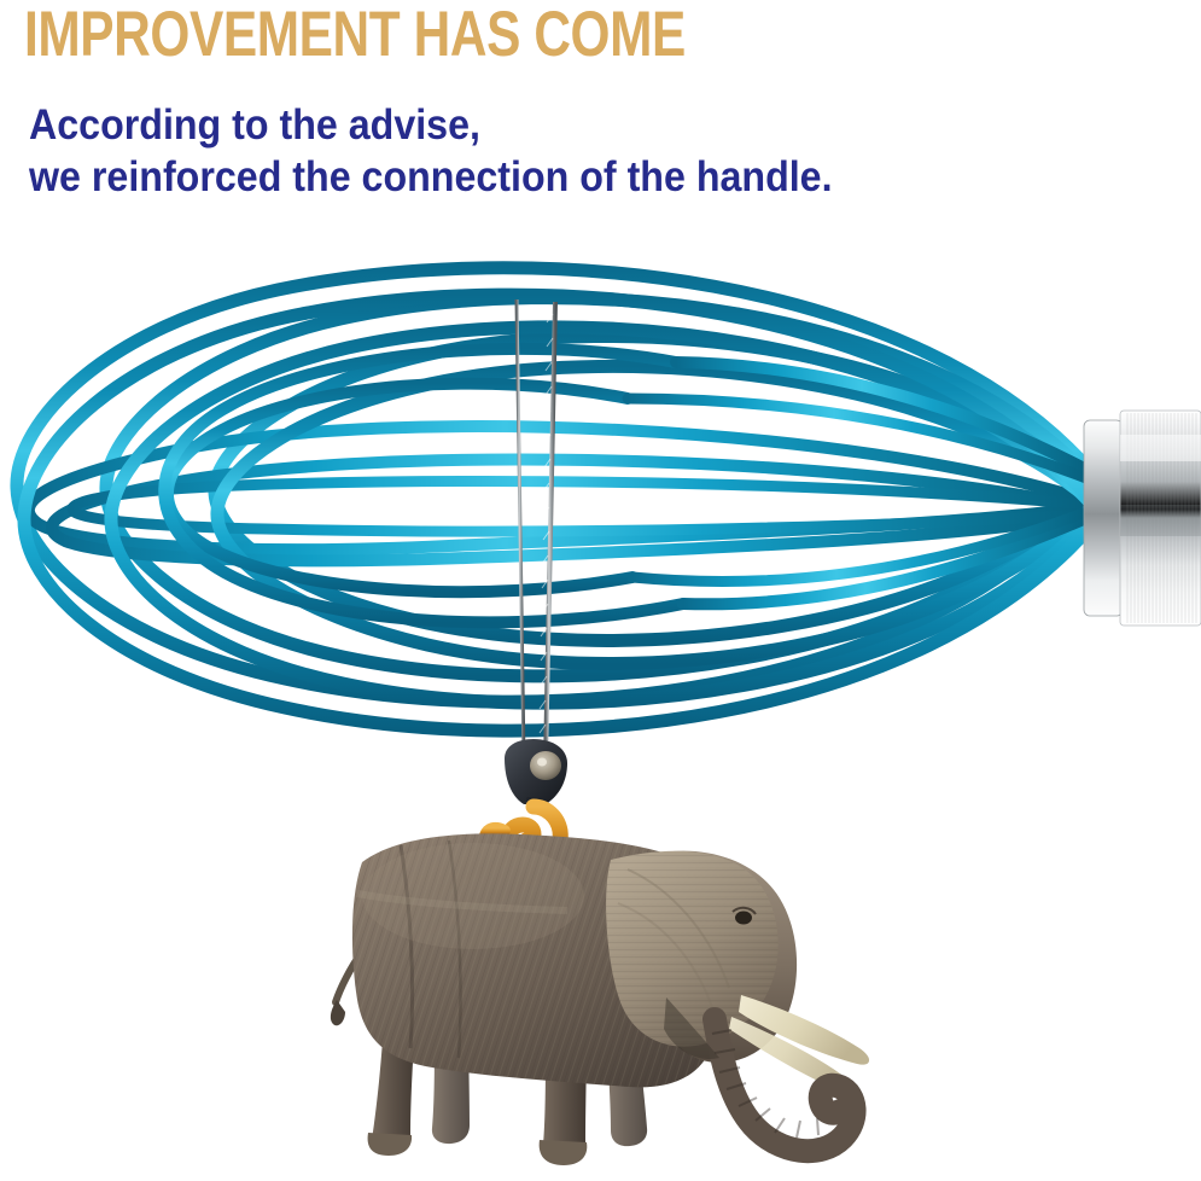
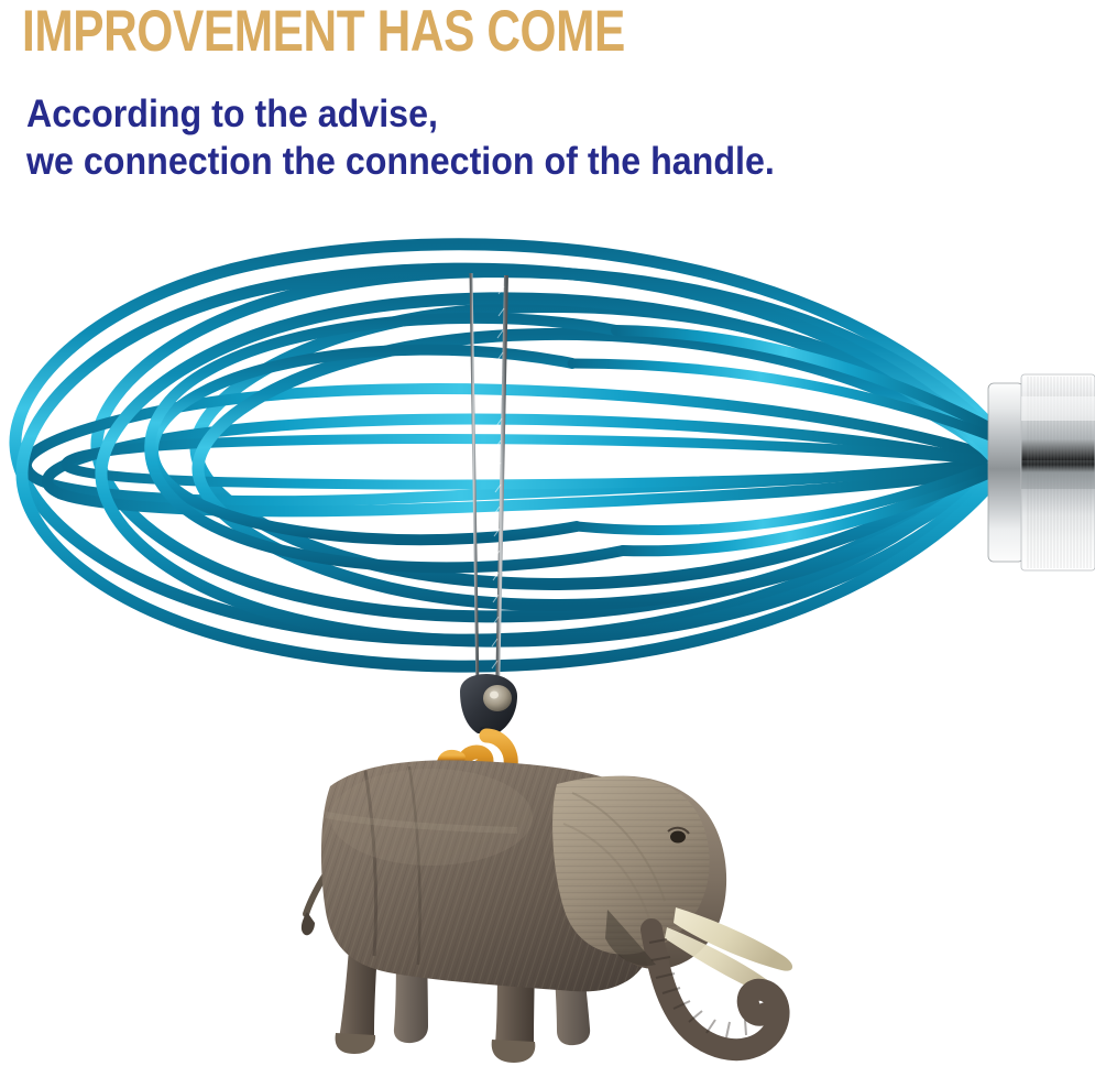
  IMPROVEMENT HAS COME
  According to the advise,
- we reinforced the connection of the handle.
+ we connection the connection of the handle.
